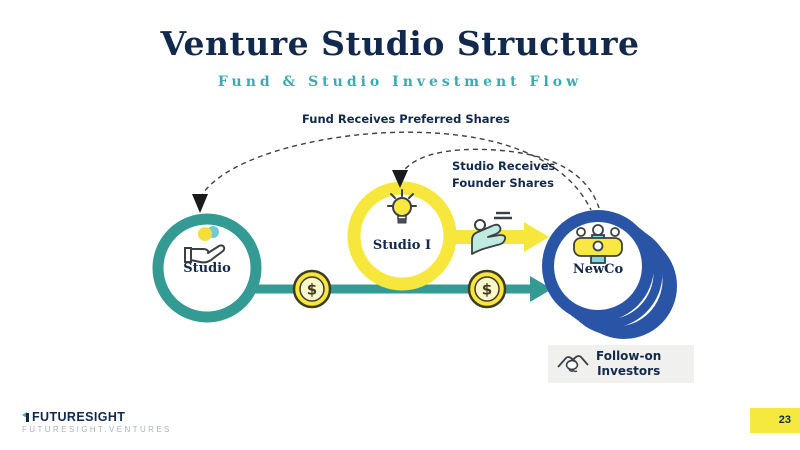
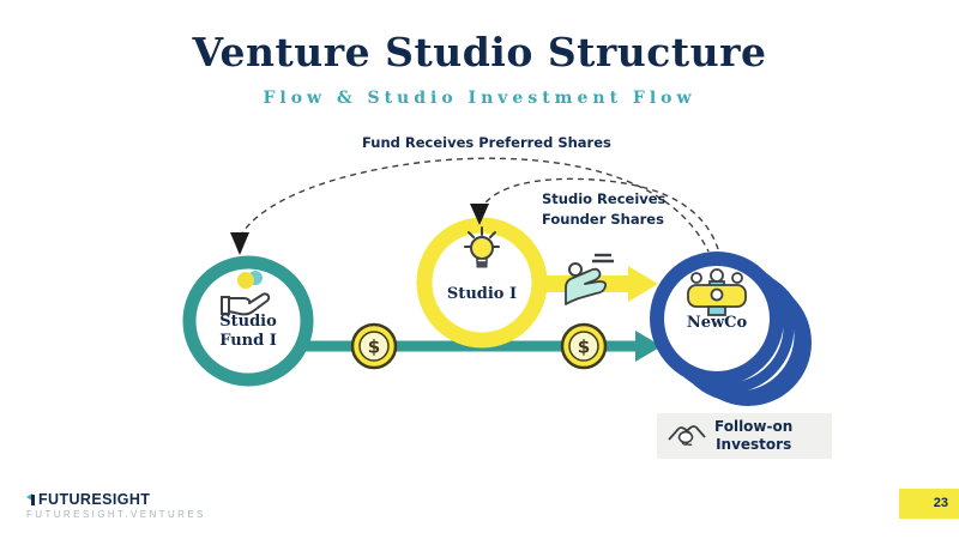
  $
  $
  Venture Studio Structure
- Fund & Studio Investment Flow
+ Flow & Studio Investment Flow
  Fund Receives Preferred Shares
  Studio Receives
  Founder Shares
  Studio
+ Fund I
  Studio I
  NewCo
  Follow-on
  Investors
  FUTURESIGHT
  FUTURESIGHT.VENTURES
  23
